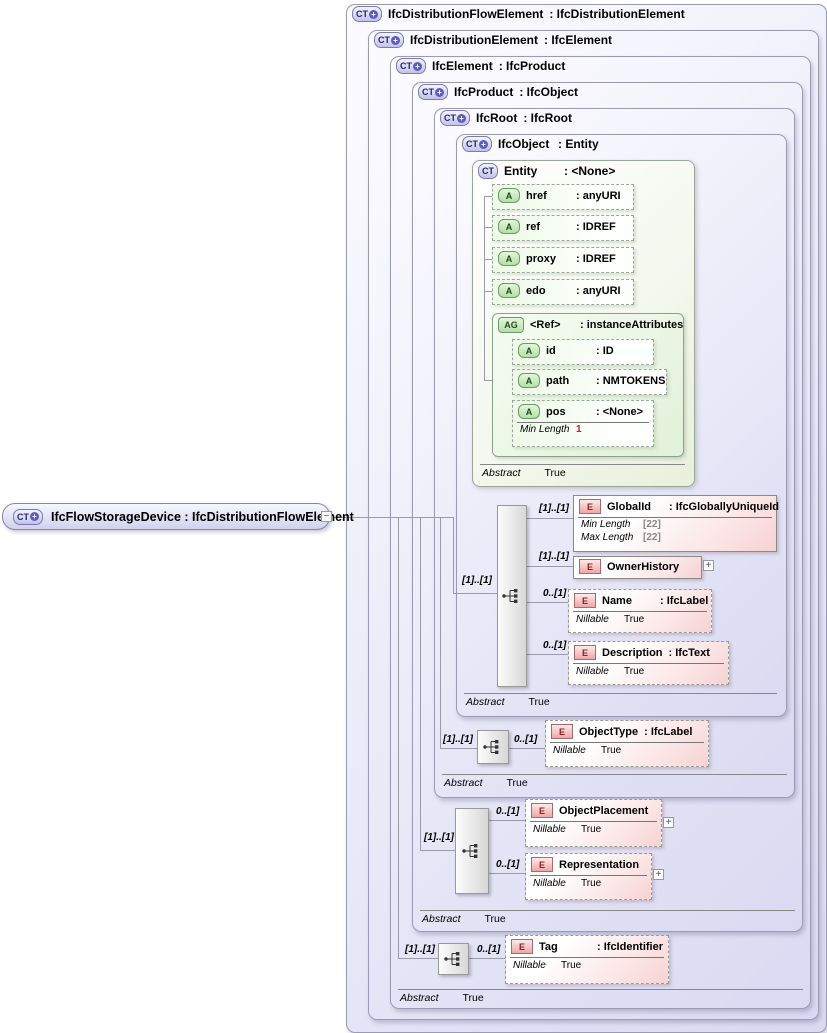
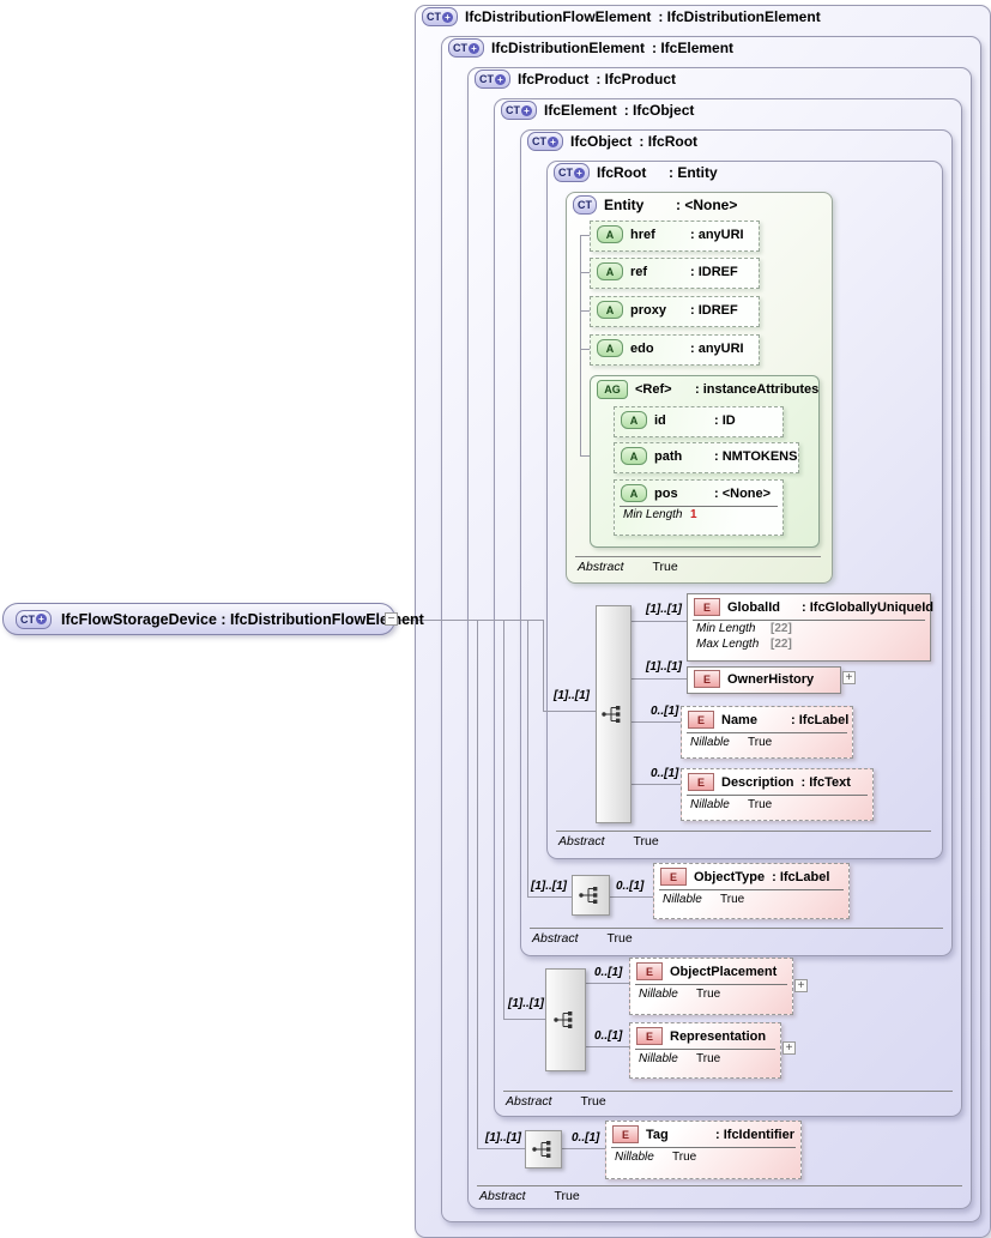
  CT
  +
  IfcDistributionFlowElement
  : IfcDistributionElement
  CT
  +
  IfcDistributionElement
  : IfcElement
  CT
  +
- IfcElement
+ IfcProduct
  : IfcProduct
  CT
  +
- IfcProduct
+ IfcElement
  : IfcObject
  CT
  +
- IfcRoot
+ IfcObject
  : IfcRoot
  CT
  +
- IfcObject
+ IfcRoot
  : Entity
  CT
  Entity
  : <None>
  CT
  +
  IfcFlowStorageDevice : IfcDistributionFlowElent
  −
  A
  href
  : anyURI
  A
  ref
  : IDREF
  A
  proxy
  : IDREF
  A
  edo
  : anyURI
  AG
  <Ref>
  : instanceAttributes
  A
  id
  : ID
  A
  path
  : NMTOKENS
  A
  pos
  : <None>
  Min Length
  1
  Abstract
  True
  [1]..[1]
  [1]..[1]
  E
  GlobalId
  : IfcGloballyUniqueId
  Min Length
  [22]
  Max Length
  [22]
  [1]..[1]
  E
  OwnerHistory
  +
  0..[1]
  E
  Name
  : IfcLabel
  Nillable
  True
  0..[1]
  E
  Description
  : IfcText
  Nillable
  True
  Abstract
  True
  [1]..[1]
  0..[1]
  E
  ObjectType
  : IfcLabel
  Nillable
  True
  Abstract
  True
  [1]..[1]
  0..[1]
  E
  ObjectPlacement
  Nillable
  True
  +
  0..[1]
  E
  Representation
  Nillable
  True
  +
  Abstract
  True
  [1]..[1]
  0..[1]
  E
  Tag
  : IfcIdentifier
  Nillable
  True
  Abstract
  True
